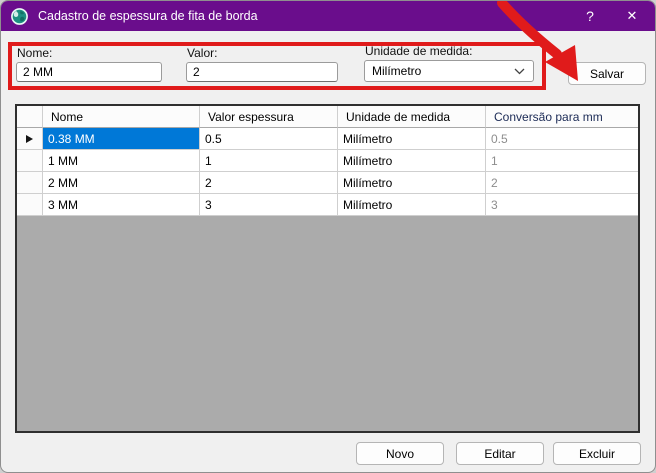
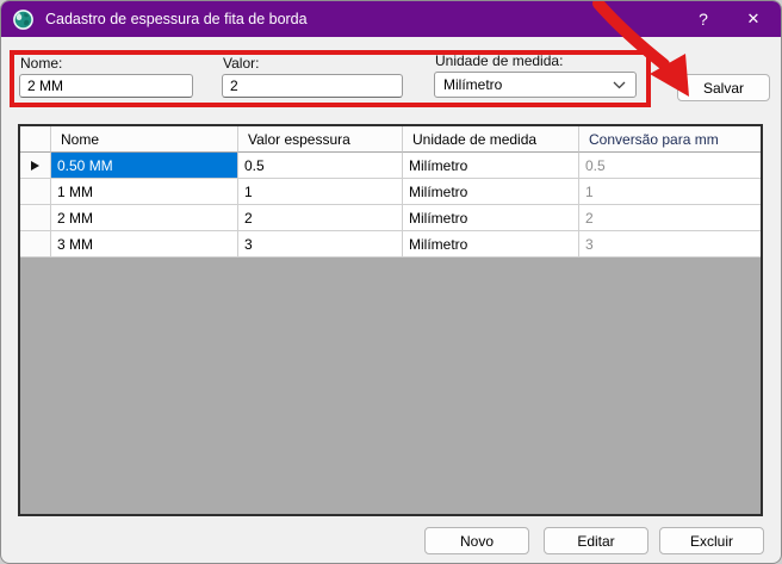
  Cadastro de espessura de fita de borda
  ?
  ✕
  Nome:
  2 MM
  Valor:
  2
  Unidade de medida:
  Milímetro
  Salvar
  Nome
  Valor espessura
  Unidade de medida
  Conversão para mm
- 0.38 MM
+ 0.50 MM
  0.5
  Milímetro
  0.5
  1 MM
  1
  Milímetro
  1
  2 MM
  2
  Milímetro
  2
  3 MM
  3
  Milímetro
  3
  Novo
  Editar
  Excluir
